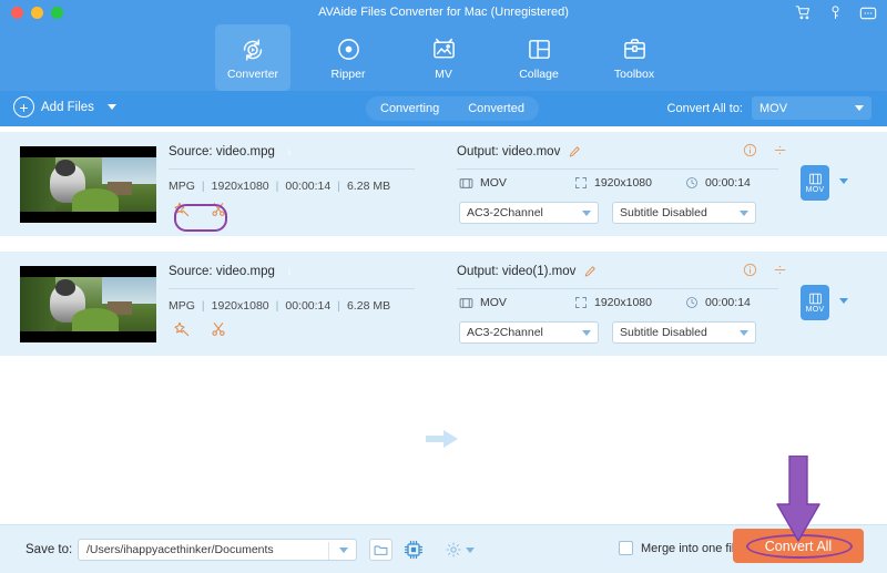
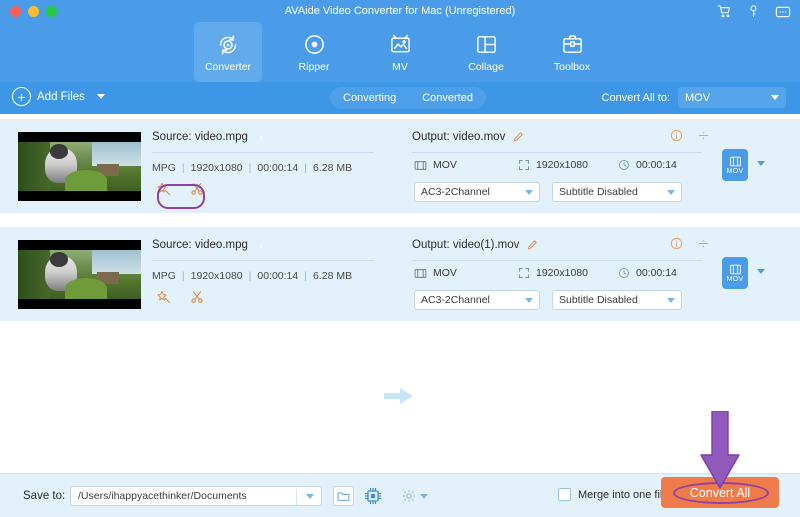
- AVAide Files Converter for Mac (Unregistered)
+ AVAide Video Converter for Mac (Unregistered)
  Converter
  Ripper
  MV
  Collage
  Toolbox
  +
  Add Files
  Converting
  Converted
  Convert All to:
  MOV
  Source: video.mpg
  MPG
  |
  1920x1080
  |
  00:00:14
  |
  6.28 MB
  Output: video.mov
  MOV
  1920x1080
  00:00:14
  AC3-2Channel
  Subtitle Disabled
  Source: video.mpg
  MPG
  |
  1920x1080
  |
  00:00:14
  |
  6.28 MB
  Output: video(1).mov
  MOV
  1920x1080
  00:00:14
  AC3-2Channel
  Subtitle Disabled
  Save to:
  /Users/ihappyacethinker/Documents
  Merge into one fi
  Convert All
